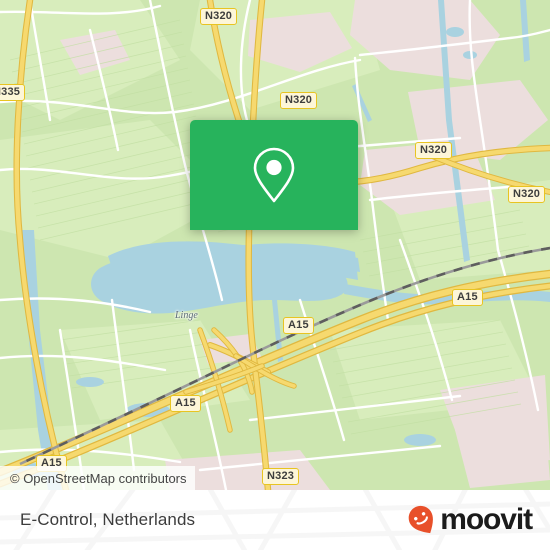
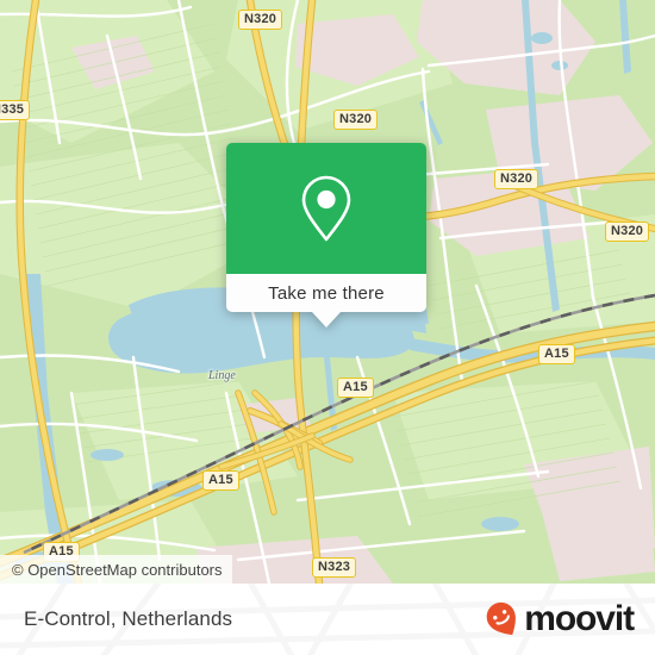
  N320
  335
  N320
  N320
  N320
  A15
  A15
  A15
  A15
  N323
  Linge
  © OpenStreetMap contributors
+ Take me there
  E-Control, Netherlands
  moovit
